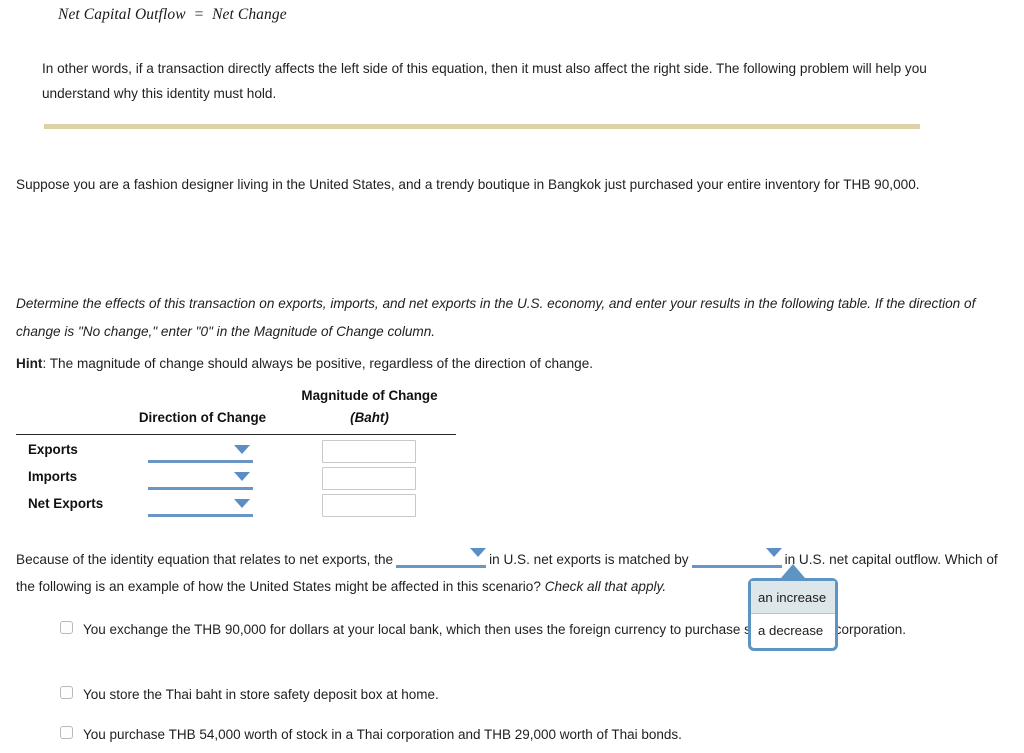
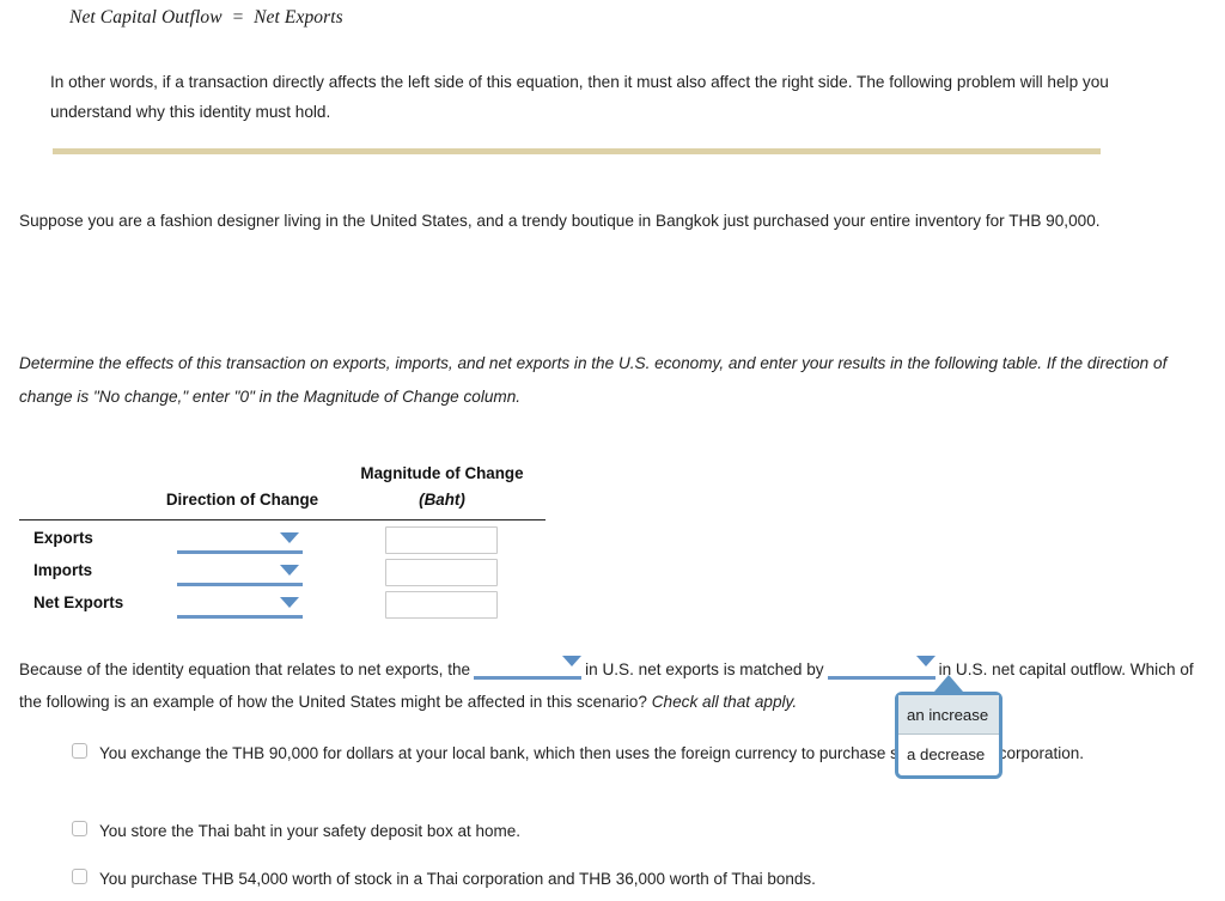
- Net Capital Outflow = Net Change
+ Net Capital Outflow = Net Exports
  In other words, if a transaction directly affects the left side of this equation, then it must also affect the right side. The following problem will help you understand why this identity must hold.
  Suppose you are a fashion designer living in the United States, and a trendy boutique in Bangkok just purchased your entire inventory for THB 90,000.
  Determine the effects of this transaction on exports, imports, and net exports in the U.S. economy, and enter your results in the following table. If the direction of change is "No change," enter "0" in the Magnitude of Change column.
- Hint: The magnitude of change should always be positive, regardless of the direction of change.
  Magnitude of Change
  (Baht)
  Direction of Change
  Exports
  Imports
  Net Exports
  Because of the identity equation that relates to net exports, the in U.S. net exports is matched by in U.S. net capital outflow. Which of the following is an example of how the United States might be affected in this scenario? Check all that apply.
  an increase
  a decrease
  You exchange the THB 90,000 for dollars at your local bank, which then uses the foreign currency to purchase corporation.
- You store the Thai baht in store safety deposit box at home.
+ You store the Thai baht in your safety deposit box at home.
- You purchase THB 54,000 worth of stock in a Thai corporation and THB 29,000 worth of Thai bonds.
+ You purchase THB 54,000 worth of stock in a Thai corporation and THB 36,000 worth of Thai bonds.
